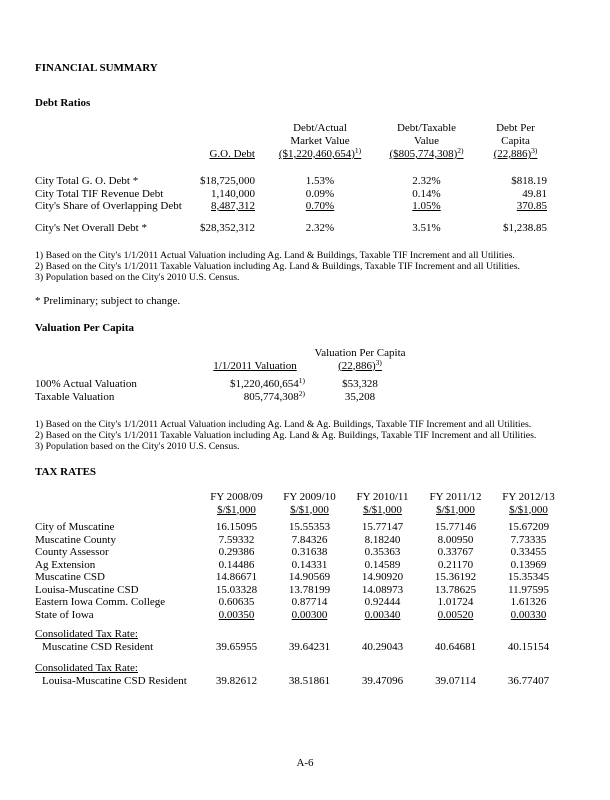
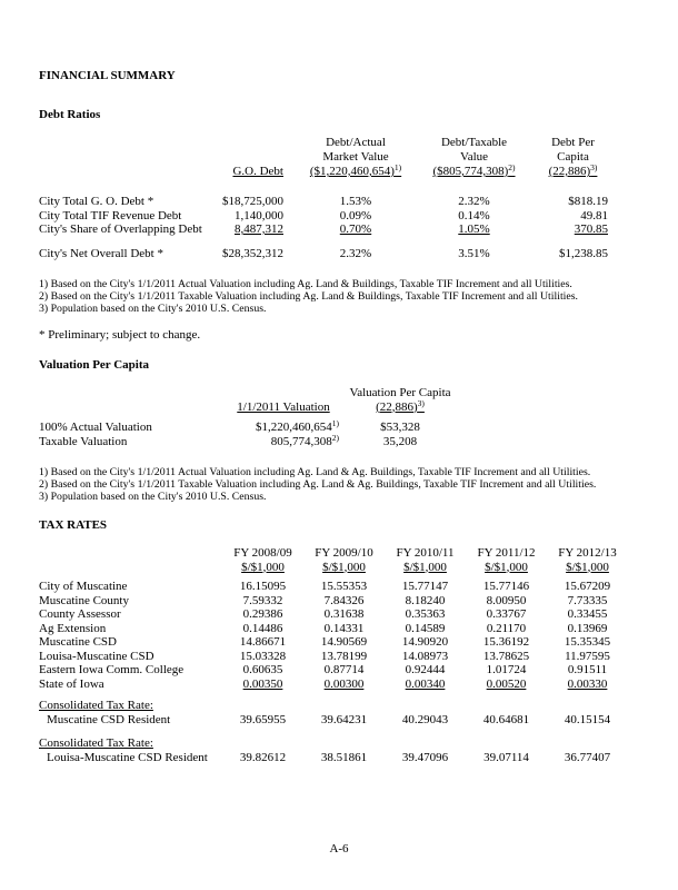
  FINANCIAL SUMMARY
  Debt Ratios
  Debt/Actual
  Debt/Taxable
  Debt Per
  Market Value
  Value
  Capita
  G.O. Debt
  ($1,220,460,654)1)
  ($805,774,308)2)
  (22,886)3)
  City Total G. O. Debt *
  $18,725,000
  1.53%
  2.32%
  $818.19
  City Total TIF Revenue Debt
  1,140,000
  0.09%
  0.14%
  49.81
  City's Share of Overlapping Debt
  8,487,312
  0.70%
  1.05%
  370.85
  City's Net Overall Debt *
  $28,352,312
  2.32%
  3.51%
  $1,238.85
  1) Based on the City's 1/1/2011 Actual Valuation including Ag. Land & Buildings, Taxable TIF Increment and all Utilities.
  2) Based on the City's 1/1/2011 Taxable Valuation including Ag. Land & Buildings, Taxable TIF Increment and all Utilities.
  3) Population based on the City's 2010 U.S. Census.
  * Preliminary; subject to change.
  Valuation Per Capita
  Valuation Per Capita
  1/1/2011 Valuation
  (22,886)3)
  100% Actual Valuation
  $1,220,460,6541)
  $53,328
  Taxable Valuation
  805,774,3082)
  35,208
  1) Based on the City's 1/1/2011 Actual Valuation including Ag. Land & Ag. Buildings, Taxable TIF Increment and all Utilities.
  2) Based on the City's 1/1/2011 Taxable Valuation including Ag. Land & Ag. Buildings, Taxable TIF Increment and all Utilities.
  3) Population based on the City's 2010 U.S. Census.
  TAX RATES
  FY 2008/09
  FY 2009/10
  FY 2010/11
  FY 2011/12
  FY 2012/13
  $/$1,000
  $/$1,000
  $/$1,000
  $/$1,000
  $/$1,000
  City of Muscatine
  16.15095
  15.55353
  15.77147
  15.77146
  15.67209
  Muscatine County
  7.59332
  7.84326
  8.18240
  8.00950
  7.73335
  County Assessor
  0.29386
  0.31638
  0.35363
  0.33767
  0.33455
  Ag Extension
  0.14486
  0.14331
  0.14589
  0.21170
  0.13969
  Muscatine CSD
  14.86671
  14.90569
  14.90920
  15.36192
  15.35345
  Louisa-Muscatine CSD
  15.03328
  13.78199
  14.08973
  13.78625
  11.97595
  Eastern Iowa Comm. College
  0.60635
  0.87714
  0.92444
  1.01724
- 1.61326
+ 0.91511
  State of Iowa
  0.00350
  0.00300
  0.00340
  0.00520
  0.00330
  Consolidated Tax Rate:
  Muscatine CSD Resident
  39.65955
  39.64231
  40.29043
  40.64681
  40.15154
  Consolidated Tax Rate:
  Louisa-Muscatine CSD Resident
  39.82612
  38.51861
  39.47096
  39.07114
  36.77407
  A-6
